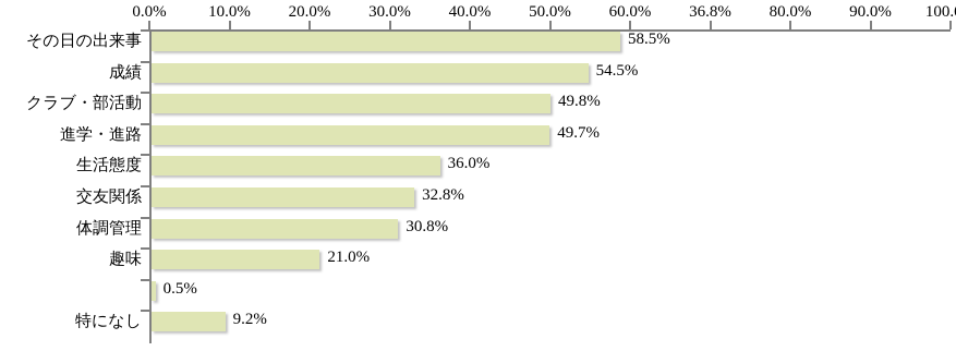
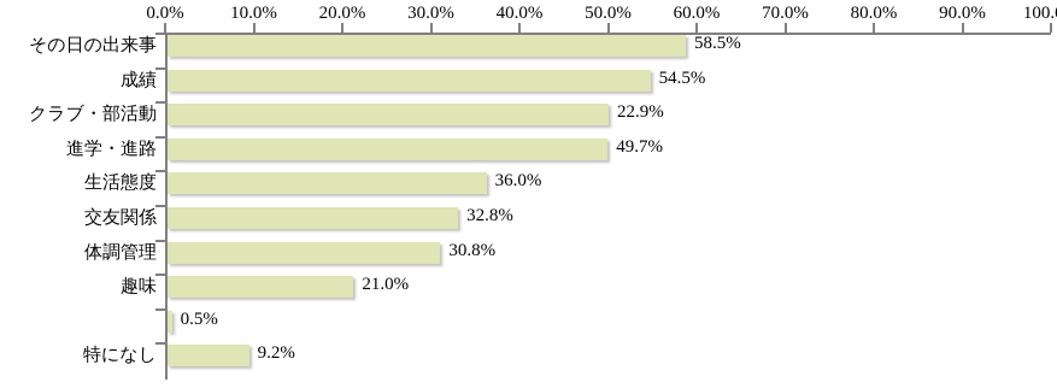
  0.0%
  10.0%
  20.0%
  30.0%
  40.0%
  50.0%
  60.0%
- 36.8%
+ 70.0%
  80.0%
  90.0%
  その日の出来事
  58.5%
  成績
  54.5%
  クラブ・部活動
- 49.8%
+ 22.9%
  進学・進路
  49.7%
  生活態度
  36.0%
  交友関係
  32.8%
  体調管理
  30.8%
  趣味
  21.0%
  0.5%
  特になし
  9.2%
